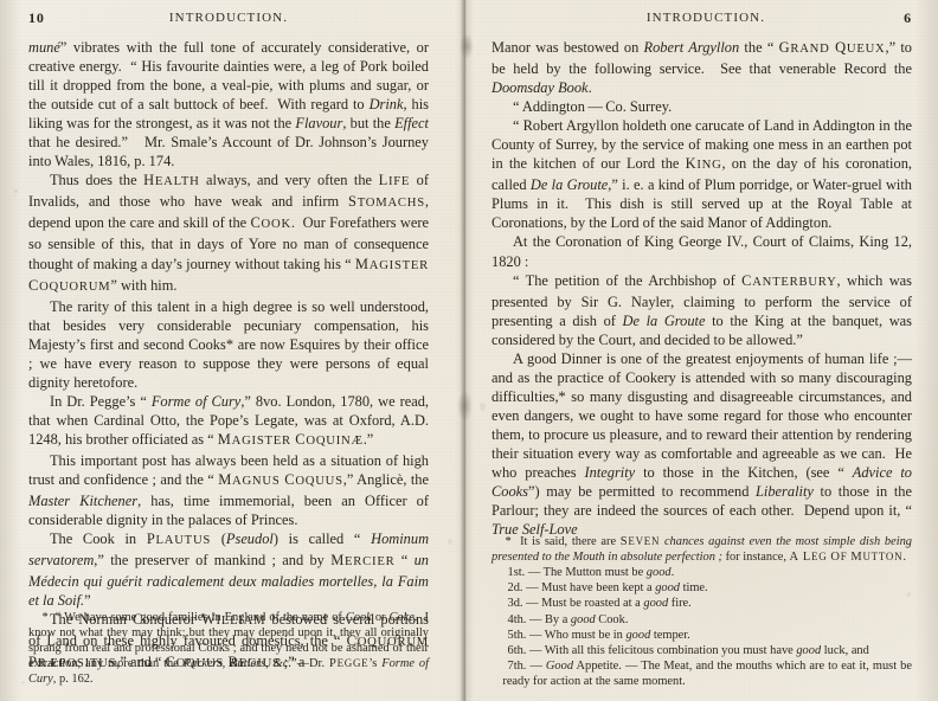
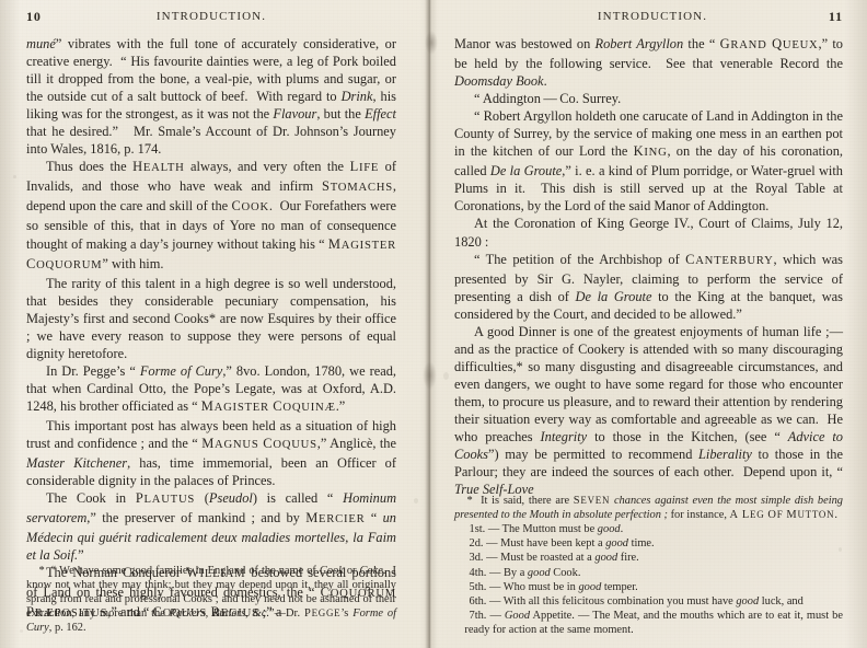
  10
  INTRODUCTION.
  muné” vibrates with the full tone of accurately considerative, or creative energy. “ His favourite dainties were, a leg of Pork boiled till it dropped from the bone, a veal-pie, with plums and sugar, or the outside cut of a salt buttock of beef. With regard to Drink, his liking was for the strongest, as it was not the Flavour, but the Effect that he desired.” Mr. Smale’s Account of Dr. Johnson’s Journey into Wales, 1816, p. 174.
  Thus does the HEALTH always, and very often the LIFE of Invalids, and those who have weak and infirm STOMACHS, depend upon the care and skill of the COOK. Our Forefathers were so sensible of this, that in days of Yore no man of consequence thought of making a day’s journey without taking his “ MAGISTER COQUORUM” with him.
- The rarity of this talent in a high degree is so well understood, that besides very considerable pecuniary compensation, his Majesty’s first and second Cooks* are now Esquires by their office ; we have every reason to suppose they were persons of equal dignity heretofore.
+ The rarity of this talent in a high degree is so well understood, that besides they considerable pecuniary compensation, his Majesty’s first and second Cooks* are now Esquires by their office ; we have every reason to suppose they were persons of equal dignity heretofore.
  In Dr. Pegge’s “ Forme of Cury,” 8vo. London, 1780, we read, that when Cardinal Otto, the Pope’s Legate, was at Oxford, A.D. 1248, his brother officiated as “ MAGISTER COQUINÆ.”
  This important post has always been held as a situation of high trust and confidence ; and the “ MAGNUS COQUUS,” Anglicè, the Master Kitchener, has, time immemorial, been an Officer of considerable dignity in the palaces of Princes.
  The Cook in PLAUTUS (Pseudol) is called “ Hominum servatorem,” the preserver of mankind ; and by MERCIER “ un Médecin qui guérit radicalement deux maladies mortelles, la Faim et la Soif.”
  The Norman Conqueror WILLIAM bestowed several portions of Land on these highly favoured domestics, the “ COQUORUM PRÆPOSITUS,” and “ COQUUS REGIUS ;” a
  * “ We have some good families in England of the name of Cook or Coke. I know not what they may think; but they may depend upon it, they all originally sprang from real and professional Cooks ; and they need not be ashamed of their extraction, any more than the Parkers, Butlers, &c.”—Dr. PEGGE’s Forme of Cury, p. 162.
  INTRODUCTION.
- 6
+ 11
  Manor was bestowed on Robert Argyllon the “ GRAND QUEUX,” to be held by the following service. See that venerable Record the Doomsday Book.
  “ Addington — Co. Surrey.
  “ Robert Argyllon holdeth one carucate of Land in Addington in the County of Surrey, by the service of making one mess in an earthen pot in the kitchen of our Lord the KING, on the day of his coronation, called De la Groute,” i. e. a kind of Plum porridge, or Water-gruel with Plums in it. This dish is still served up at the Royal Table at Coronations, by the Lord of the said Manor of Addington.
- At the Coronation of King George IV., Court of Claims, King 12, 1820 :
+ At the Coronation of King George IV., Court of Claims, July 12, 1820 :
  “ The petition of the Archbishop of CANTERBURY, which was presented by Sir G. Nayler, claiming to perform the service of presenting a dish of De la Groute to the King at the banquet, was considered by the Court, and decided to be allowed.”
  A good Dinner is one of the greatest enjoyments of human life ;—and as the practice of Cookery is attended with so many discouraging difficulties,* so many disgusting and disagreeable circumstances, and even dangers, we ought to have some regard for those who encounter them, to procure us pleasure, and to reward their attention by rendering their situation every way as comfortable and agreeable as we can. He who preaches Integrity to those in the Kitchen, (see “ Advice to Cooks”) may be permitted to recommend Liberality to those in the Parlour; they are indeed the sources of each other. Depend upon it, “ True Self-Love
  * It is said, there are SEVEN chances against even the most simple dish being presented to the Mouth in absolute perfection ; for instance, A LEG OF MUTTON.
  1st. — The Mutton must be good.
  2d. — Must have been kept a good time.
  3d. — Must be roasted at a good fire.
  4th. — By a good Cook.
  5th. — Who must be in good temper.
  6th. — With all this felicitous combination you must have good luck, and
  7th. — Good Appetite. — The Meat, and the mouths which are to eat it, must be ready for action at the same moment.
